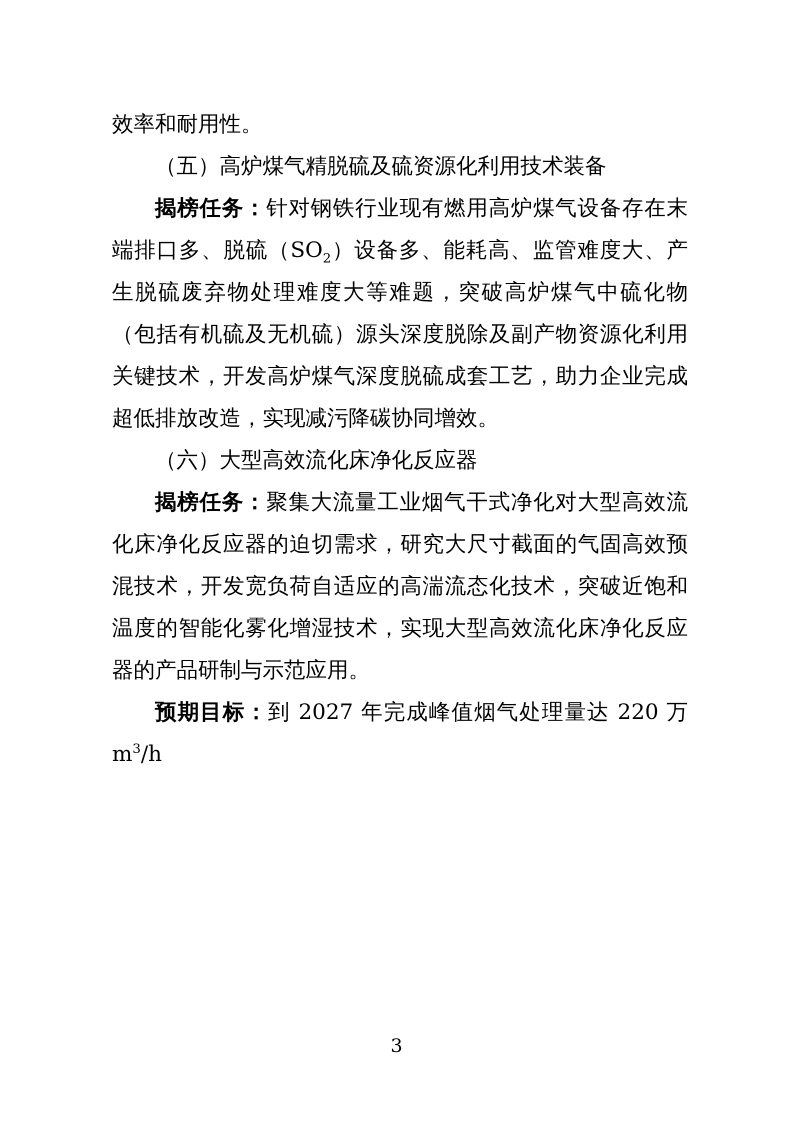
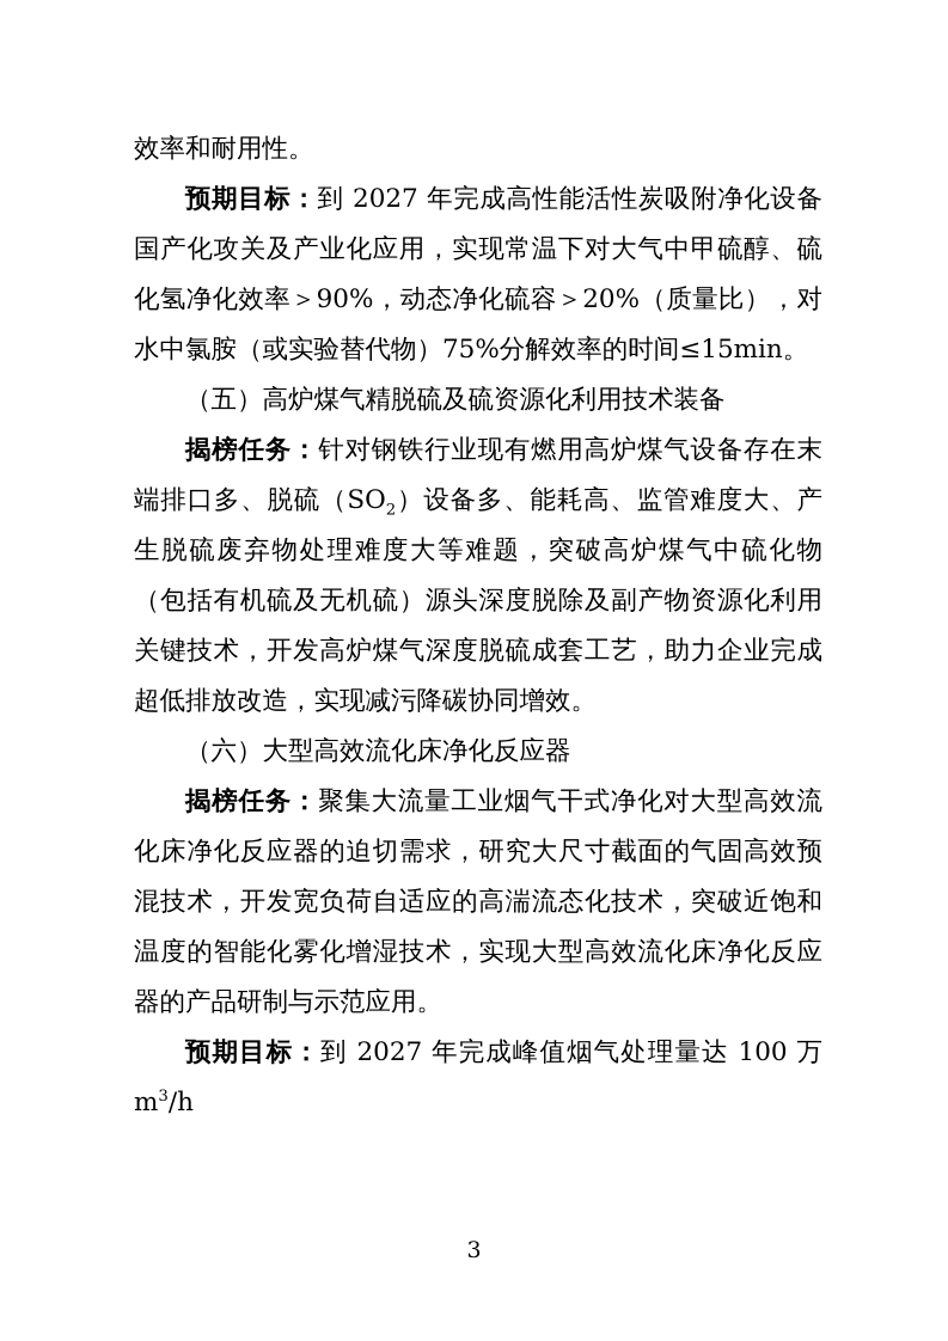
  效率和耐用性。
+ 预期目标：到 2027 年完成高性能活性炭吸附净化设备国产化攻关及产业化应用，实现常温下对大气中甲硫醇、硫化氢净化效率＞90%，动态净化硫容＞20%（质量比），对水中氯胺（或实验替代物）75%分解效率的时间≤15min。
  （五）高炉煤气精脱硫及硫资源化利用技术装备
  揭榜任务：针对钢铁行业现有燃用高炉煤气设备存在末端排口多、脱硫（SO2）设备多、能耗高、监管难度大、产生脱硫废弃物处理难度大等难题，突破高炉煤气中硫化物（包括有机硫及无机硫）源头深度脱除及副产物资源化利用关键技术，开发高炉煤气深度脱硫成套工艺，助力企业完成超低排放改造，实现减污降碳协同增效。
  （六）大型高效流化床净化反应器
  揭榜任务：聚集大流量工业烟气干式净化对大型高效流化床净化反应器的迫切需求，研究大尺寸截面的气固高效预混技术，开发宽负荷自适应的高湍流态化技术，突破近饱和温度的智能化雾化增湿技术，实现大型高效流化床净化反应器的产品研制与示范应用。
- 预期目标：到 2027 年完成峰值烟气处理量达 220 万 m3/h
+ 预期目标：到 2027 年完成峰值烟气处理量达 100 万 m3/h
  3
